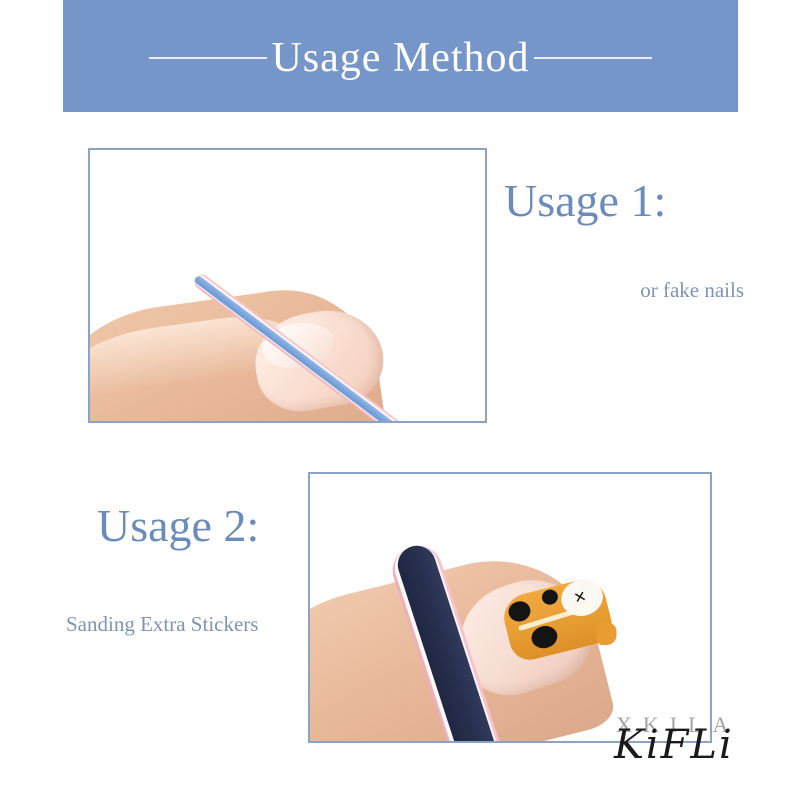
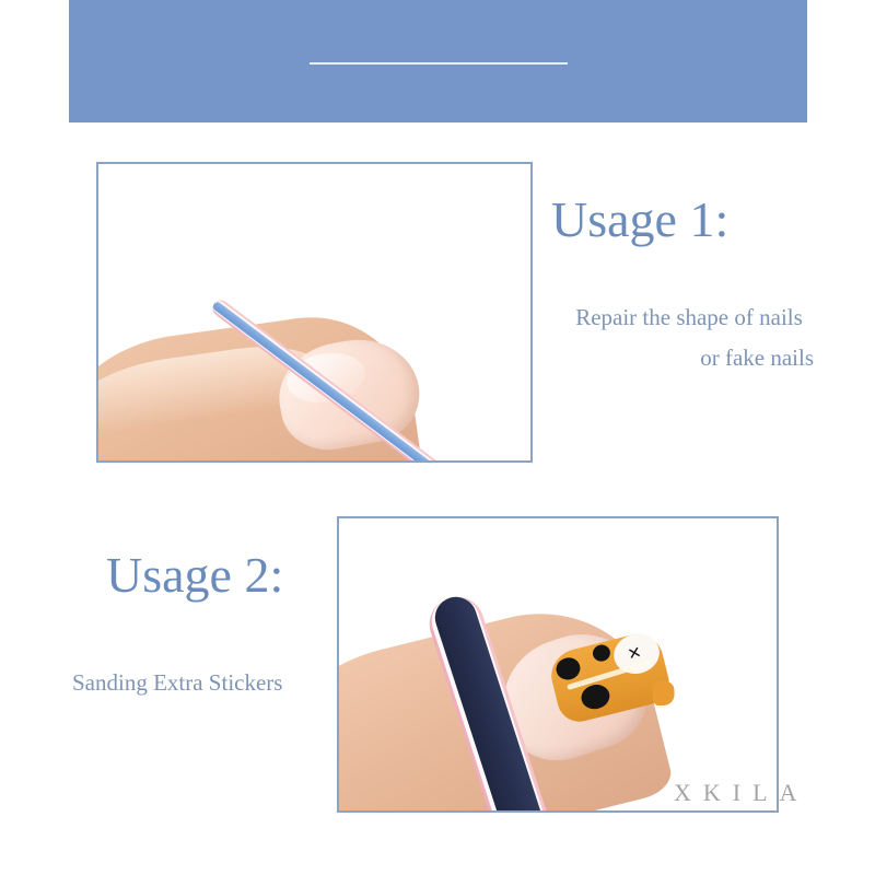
- Usage Method
  Usage 1:
+ Repair the shape of nails
  or fake nails
  Usage 2:
  Sanding Extra Stickers
  XKILA
- KiFLi
